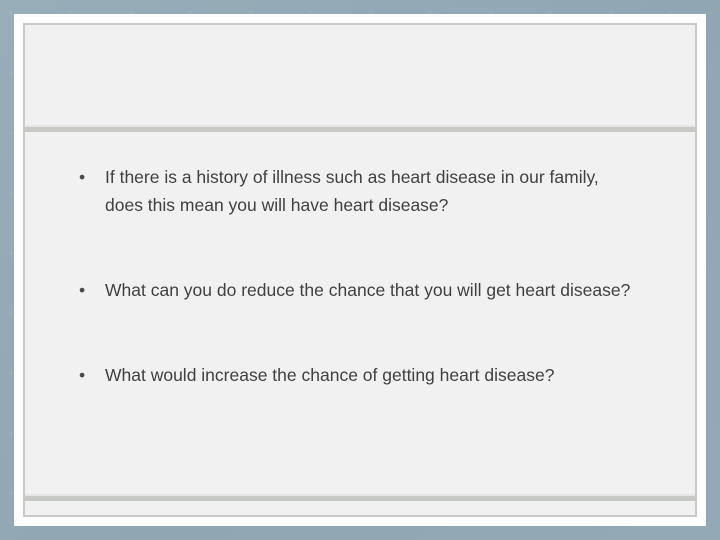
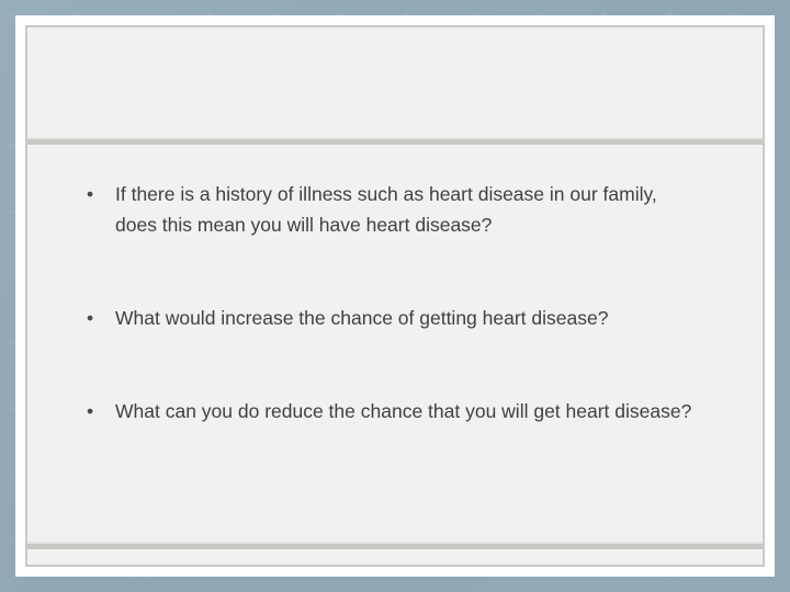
  •
  If there is a history of illness such as heart disease in our family, does this mean you will have heart disease?
  •
- What can you do reduce the chance that you will get heart disease?
+ What would increase the chance of getting heart disease?
  •
- What would increase the chance of getting heart disease?
+ What can you do reduce the chance that you will get heart disease?
